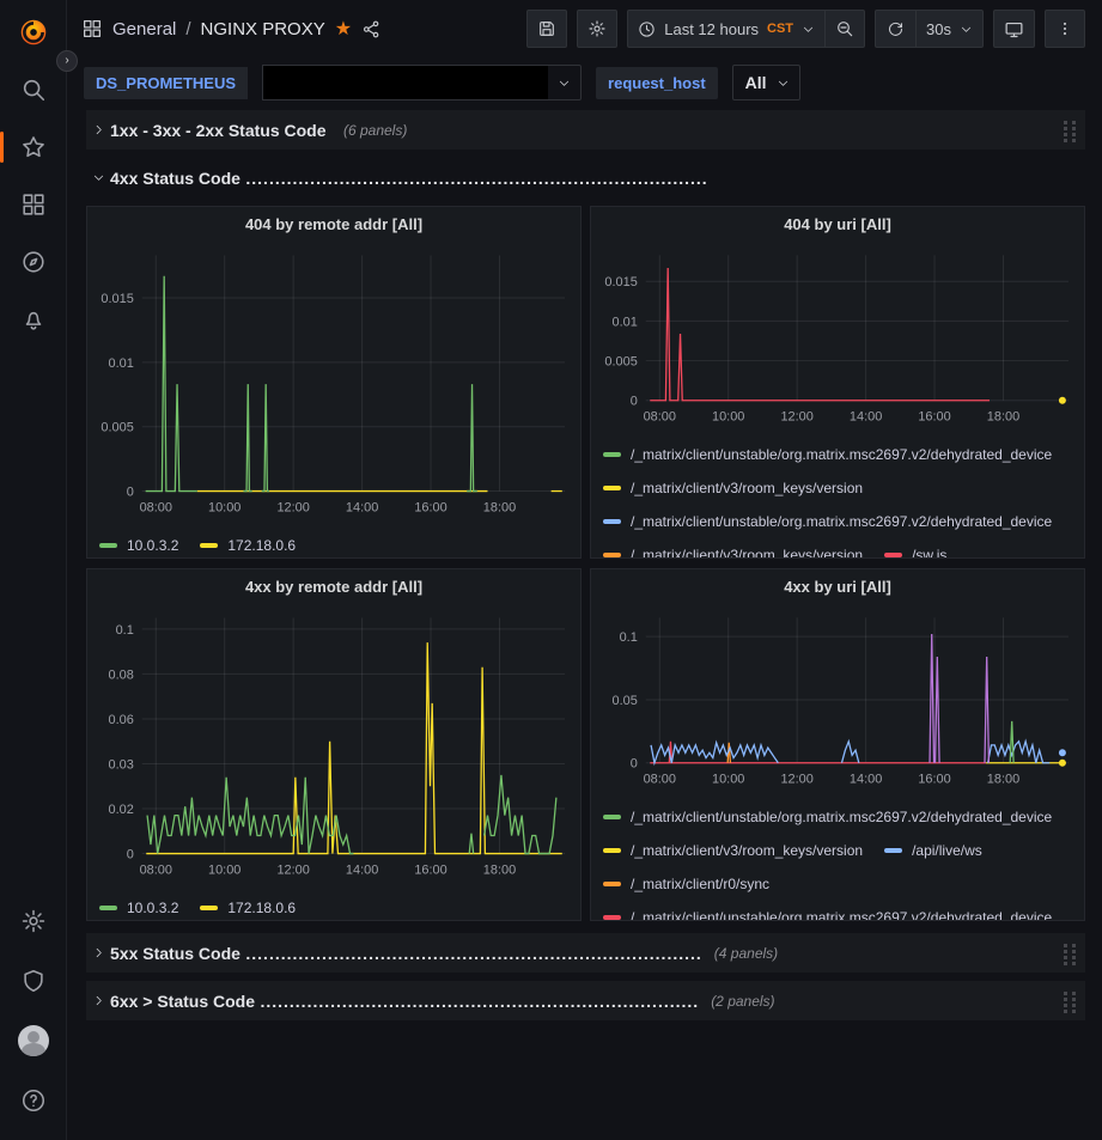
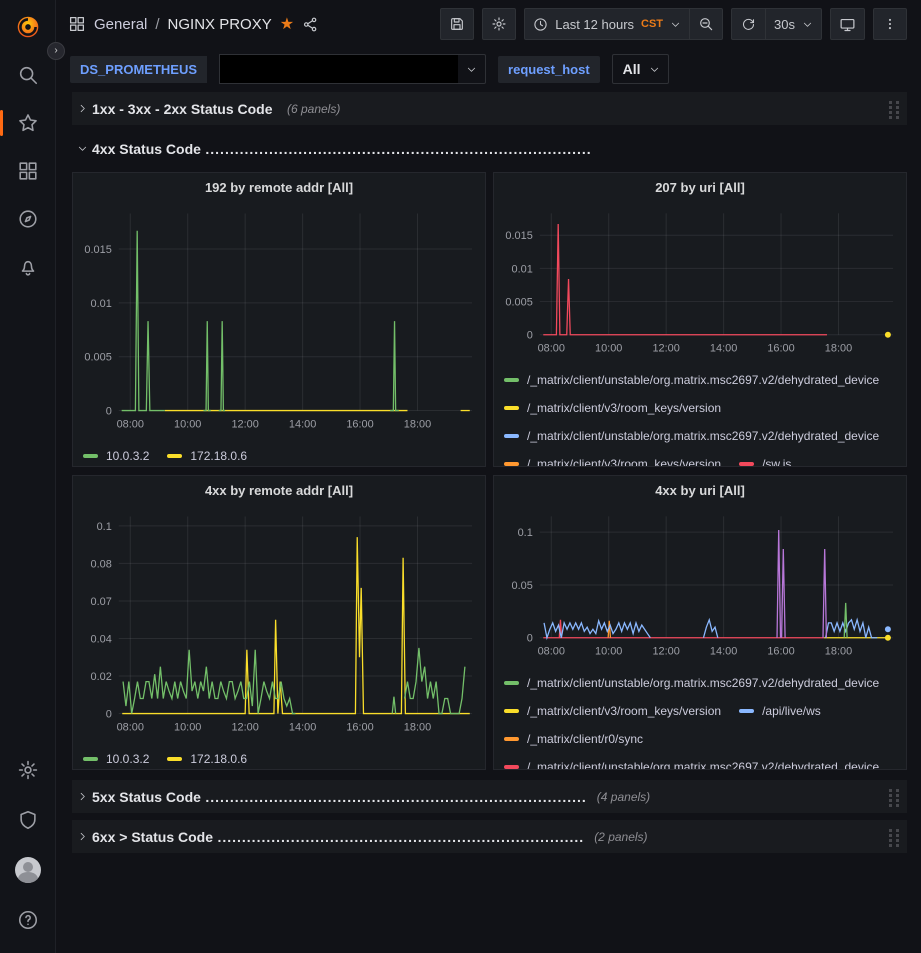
  ›
  General
  /
  NGINX PROXY
  ★
  Last 12 hours
  CST
  30s
  DS_PROMETHEUS
  request_host
  All
  1xx - 3xx - 2xx Status Code
  (6 panels)
  4xx Status Code
  ...............................................................................
- 404 by remote addr [All]
+ 192 by remote addr [All]
  0
  0.005
  0.01
  0.015
  08:00
  10:00
  12:00
  14:00
  16:00
  18:00
  10.0.3.2
  172.18.0.6
- 404 by uri [All]
+ 207 by uri [All]
  0
  0.005
  0.01
  0.015
  08:00
  10:00
  12:00
  14:00
  16:00
  18:00
  /_matrix/client/unstable/org.matrix.msc2697.v2/dehydrated_device
  /_matrix/client/v3/room_keys/version
  /_matrix/client/unstable/org.matrix.msc2697.v2/dehydrated_device
  /_matrix/client/v3/room_keys/version
  /sw.js
  4xx by remote addr [All]
  0
  0.02
- 0.03
+ 0.04
- 0.06
+ 0.07
  0.08
  0.1
  08:00
  10:00
  12:00
  14:00
  16:00
  18:00
  10.0.3.2
  172.18.0.6
  4xx by uri [All]
  0
  0.05
  0.1
  08:00
  10:00
  12:00
  14:00
  16:00
  18:00
  /_matrix/client/unstable/org.matrix.msc2697.v2/dehydrated_device
  /_matrix/client/v3/room_keys/version
  /api/live/ws
  /_matrix/client/r0/sync
  /_matrix/client/unstable/org.matrix.msc2697.v2/dehydrated_device
  5xx Status Code
  ..............................................................................
  (4 panels)
  6xx > Status Code
  ...........................................................................
  (2 panels)
